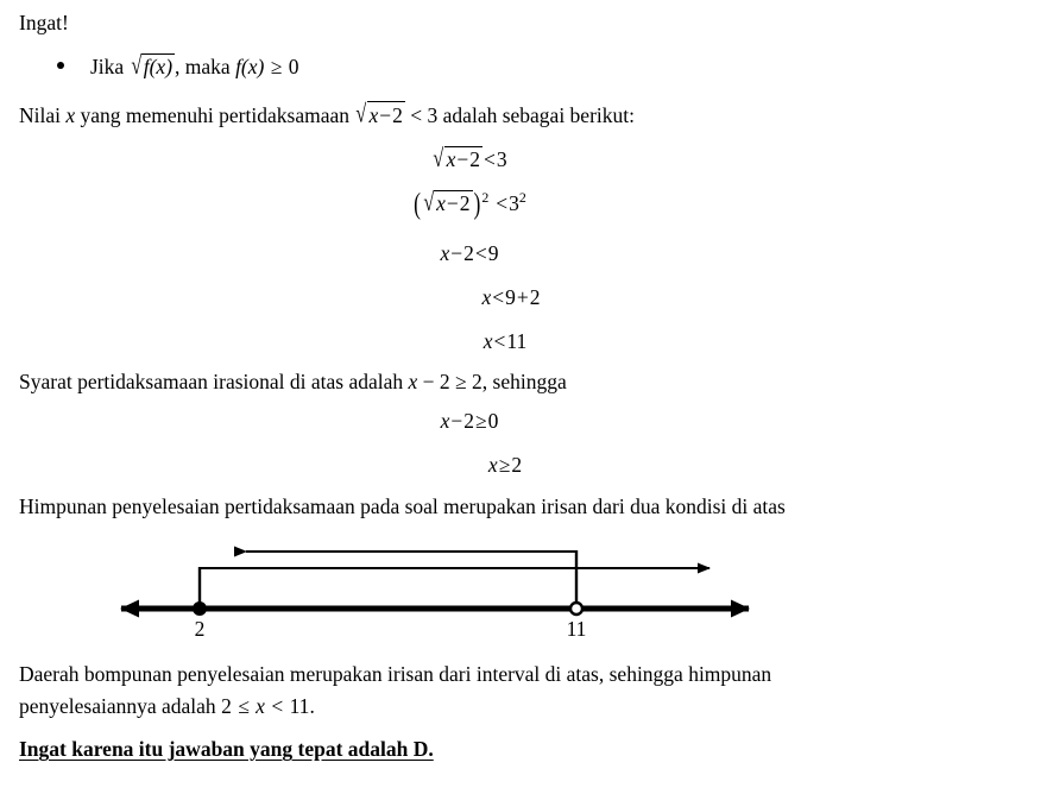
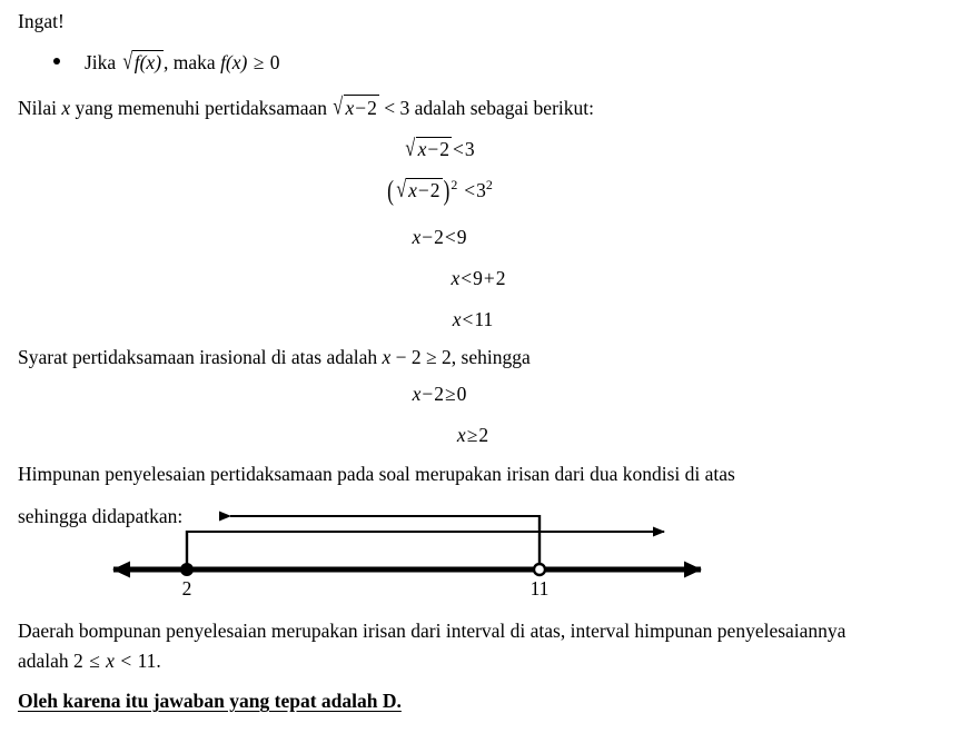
  Ingat!
  Jika √f(x), maka f(x) ≥ 0
  Nilai x yang memenuhi pertidaksamaan √x−2 < 3 adalah sebagai berikut:
  √x−2 <3
  (√x−2 )2 <32
  x−2<9
  x<9+2
  x<11
  Syarat pertidaksamaan irasional di atas adalah x − 2 ≥ 2, sehingga
  x−2≥0
  x≥2
  Himpunan penyelesaian pertidaksamaan pada soal merupakan irisan dari dua kondisi di atas
+ sehingga didapatkan:
  2
  11
- Daerah bompunan penyelesaian merupakan irisan dari interval di atas, sehingga himpunan penyelesaiannya adalah 2 ≤ x < 11.
+ Daerah bompunan penyelesaian merupakan irisan dari interval di atas, interval himpunan penyelesaiannya adalah 2 ≤ x < 11.
- Ingat karena itu jawaban yang tepat adalah D.
+ Oleh karena itu jawaban yang tepat adalah D.
